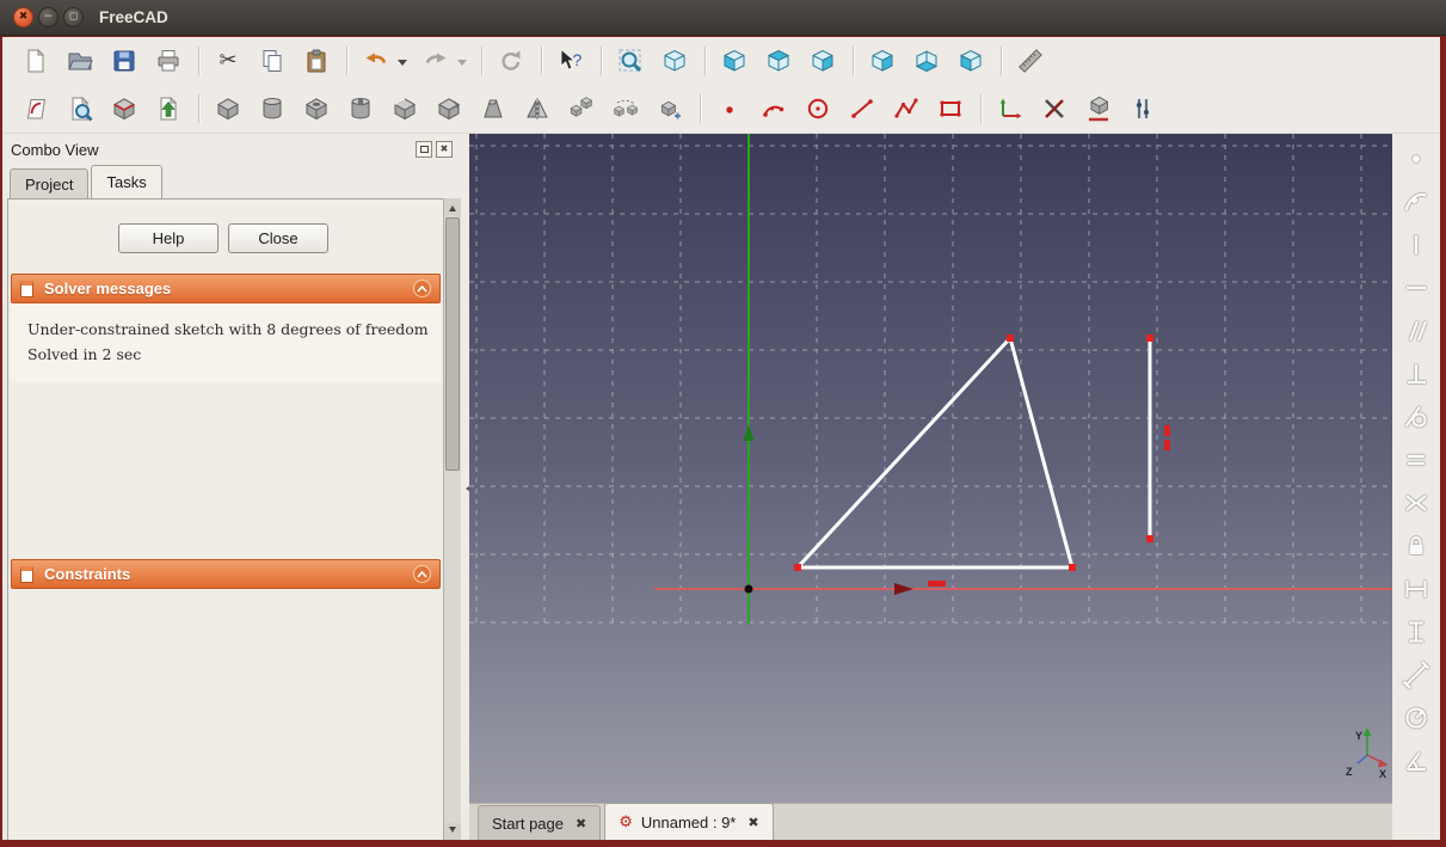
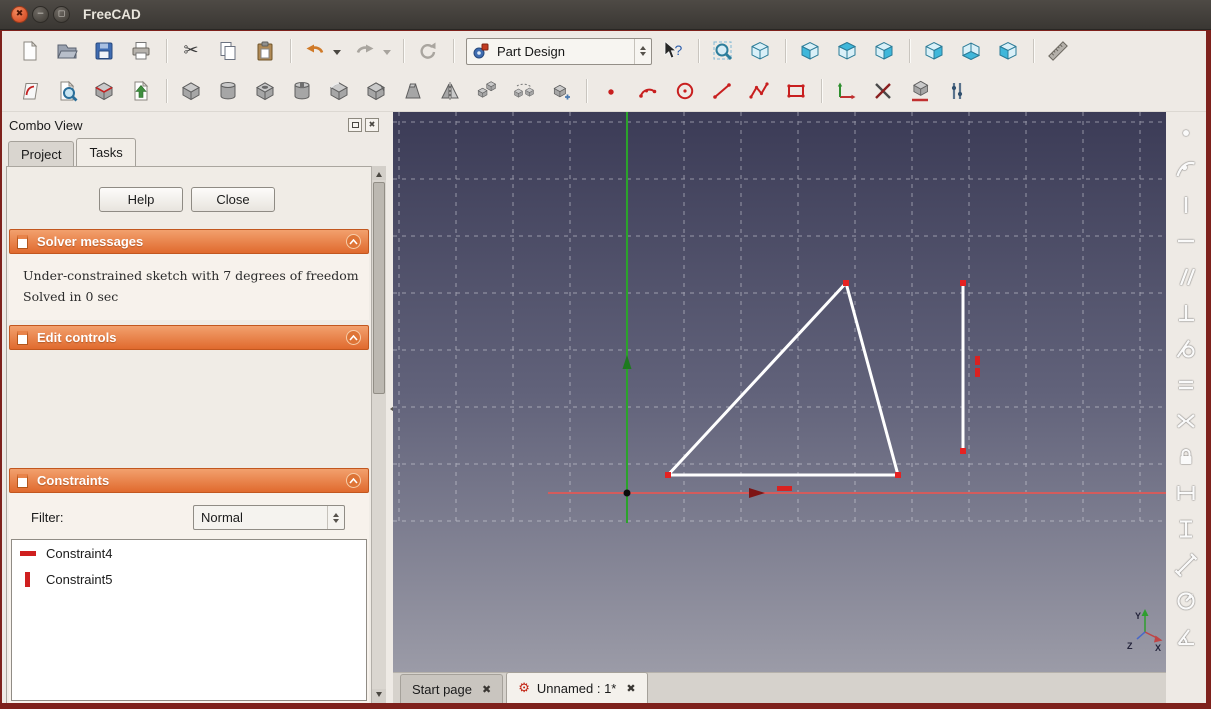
  ✖
  −
  ◻
  FreeCAD
  ✂
+ Part Design
  ?
  Combo View
  ✖
  Project
  Tasks
  Help
  Close
  Solver messages
- Under-constrained sketch with 8 degrees of freedom
+ Under-constrained sketch with 7 degrees of freedom
- Solved in 2 sec
+ Solved in 0 sec
+ Edit controls
  Constraints
+ Filter:
+ Normal
+ Constraint4
+ Constraint5
  Y
  X
  Z
  Start page
  ✖
  ⚙
- Unnamed : 9*
+ Unnamed : 1*
  ✖
